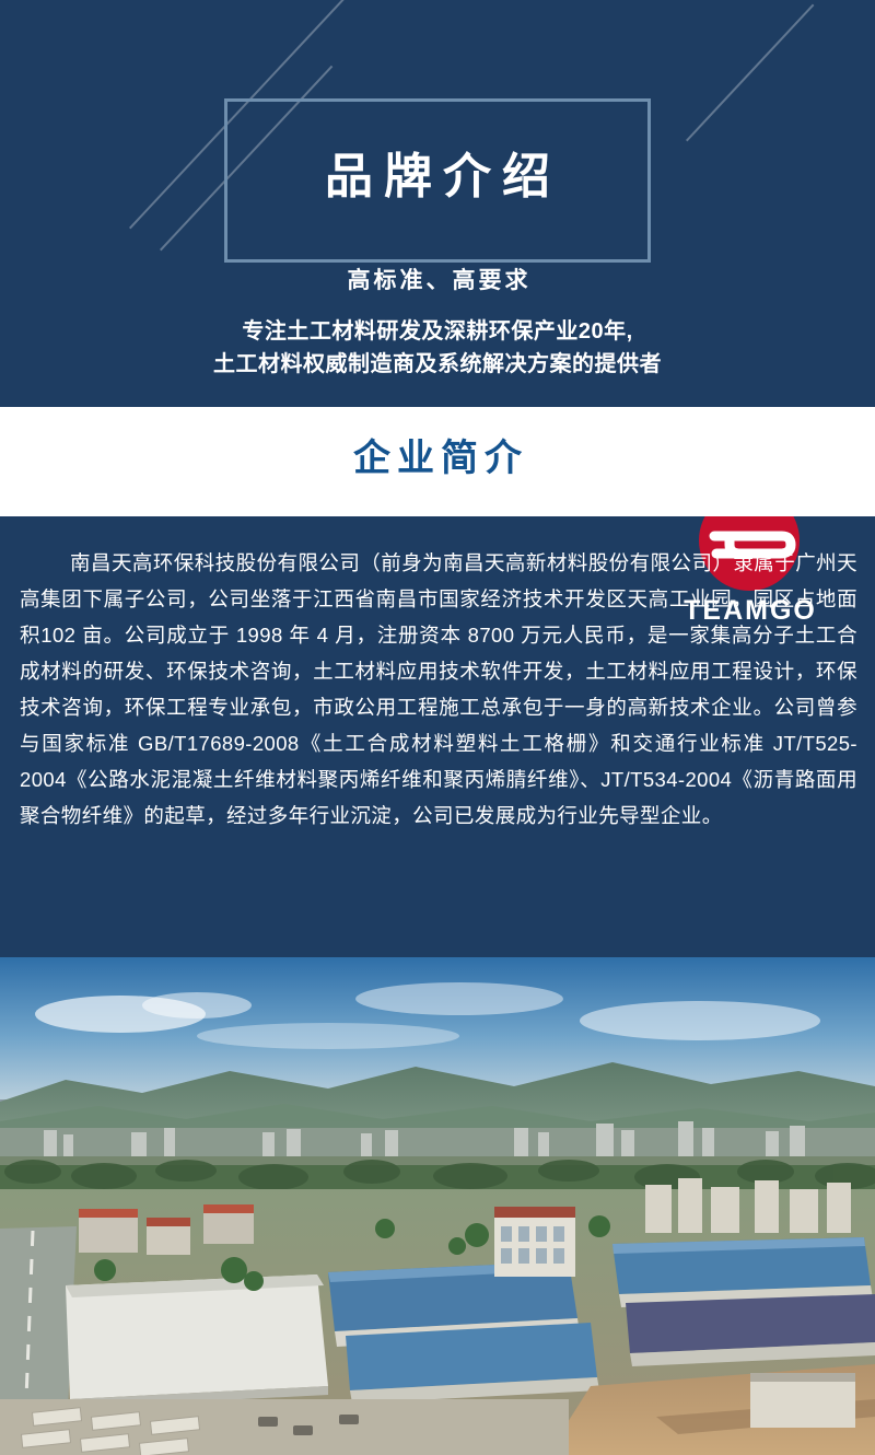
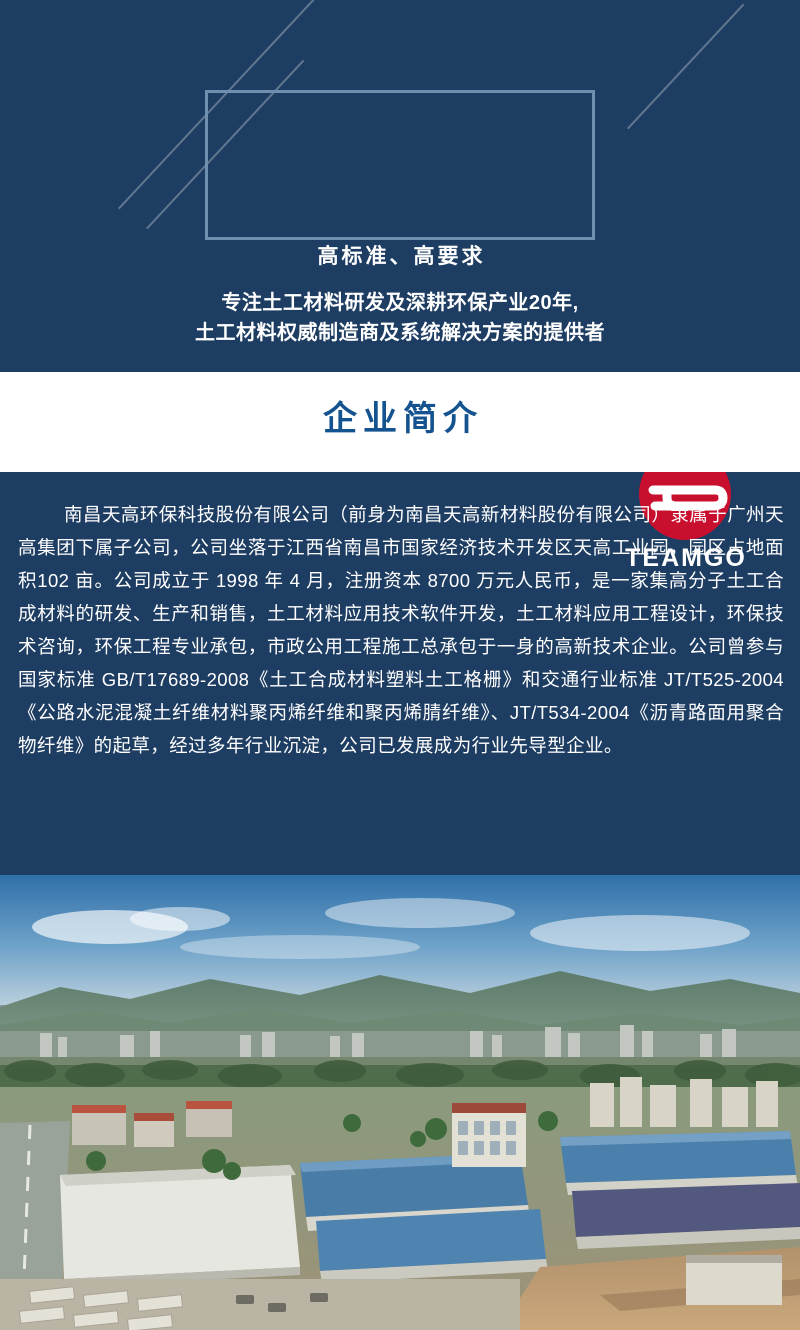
- 品牌介绍
  高标准、高要求
  专注土工材料研发及深耕环保产业20年,
  土工材料权威制造商及系统解决方案的提供者
  企业简介
  TEAMGO
- 南昌天高环保科技股份有限公司（前身为南昌天高新材料股份有限公司）隶属于广州天高集团下属子公司，公司坐落于江西省南昌市国家经济技术开发区天高工业园，园区占地面积102 亩。公司成立于 1998 年 4 月，注册资本 8700 万元人民币，是一家集高分子土工合成材料的研发、环保技术咨询，土工材料应用技术软件开发，土工材料应用工程设计，环保技术咨询，环保工程专业承包，市政公用工程施工总承包于一身的高新技术企业。公司曾参与国家标准 GB/T17689-2008《土工合成材料塑料土工格栅》和交通行业标准 JT/T525-2004《公路水泥混凝土纤维材料聚丙烯纤维和聚丙烯腈纤维》、JT/T534-2004《沥青路面用聚合物纤维》的起草，经过多年行业沉淀，公司已发展成为行业先导型企业。
+ 南昌天高环保科技股份有限公司（前身为南昌天高新材料股份有限公司）隶属于广州天高集团下属子公司，公司坐落于江西省南昌市国家经济技术开发区天高工业园，园区占地面积102 亩。公司成立于 1998 年 4 月，注册资本 8700 万元人民币，是一家集高分子土工合成材料的研发、生产和销售，土工材料应用技术软件开发，土工材料应用工程设计，环保技术咨询，环保工程专业承包，市政公用工程施工总承包于一身的高新技术企业。公司曾参与国家标准 GB/T17689-2008《土工合成材料塑料土工格栅》和交通行业标准 JT/T525-2004《公路水泥混凝土纤维材料聚丙烯纤维和聚丙烯腈纤维》、JT/T534-2004《沥青路面用聚合物纤维》的起草，经过多年行业沉淀，公司已发展成为行业先导型企业。
